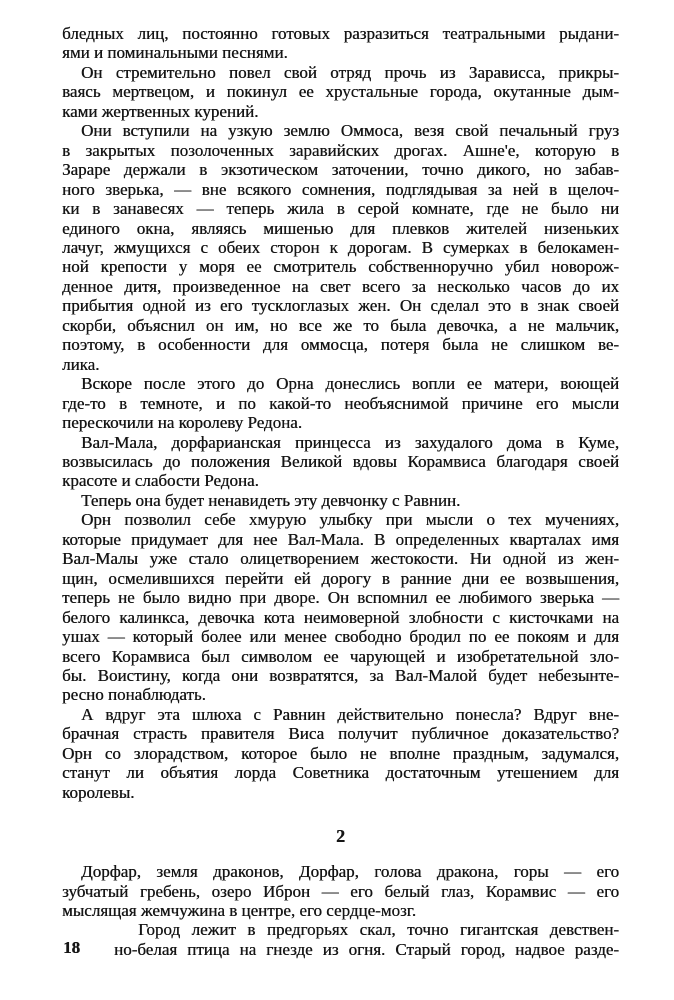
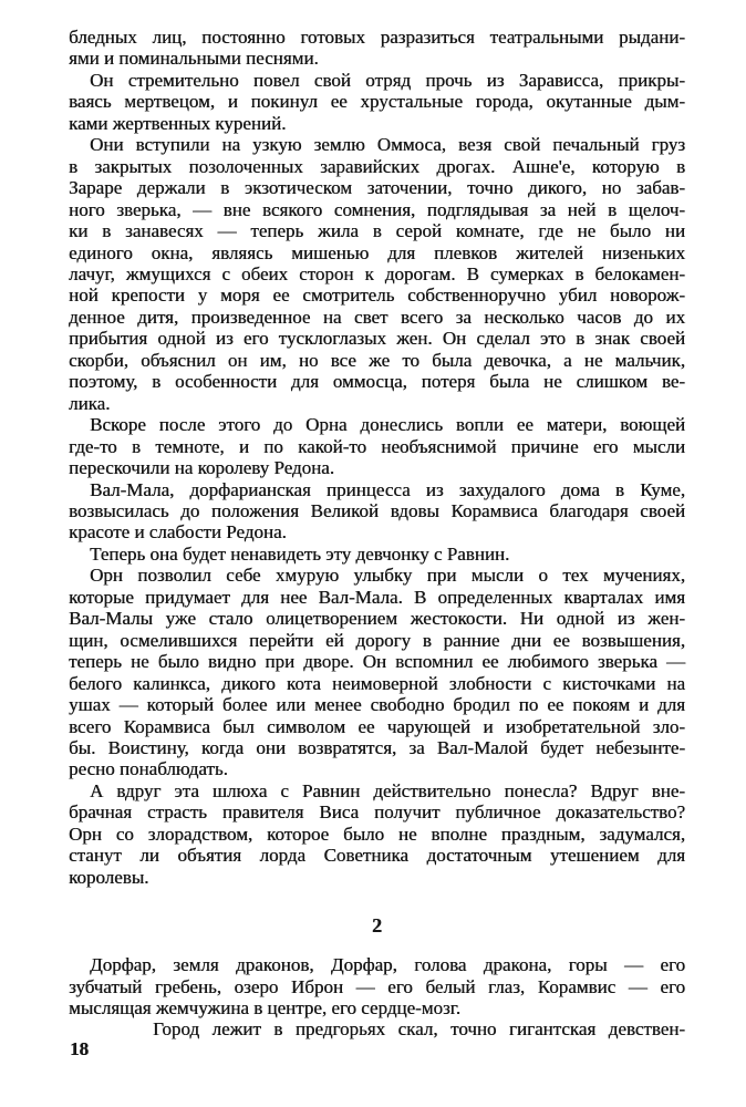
  бледных лиц, постоянно готовых разразиться театральными рыдани-
  ями и поминальными песнями.
  Он стремительно повел свой отряд прочь из Зарависса, прикры-
  ваясь мертвецом, и покинул ее хрустальные города, окутанные дым-
  ками жертвенных курений.
  Они вступили на узкую землю Оммоса, везя свой печальный груз
  в закрытых позолоченных заравийских дрогах. Ашне'е, которую в
  Зараре держали в экзотическом заточении, точно дикого, но забав-
  ного зверька, — вне всякого сомнения, подглядывая за ней в щелоч-
  ки в занавесях — теперь жила в серой комнате, где не было ни
  единого окна, являясь мишенью для плевков жителей низеньких
  лачуг, жмущихся с обеих сторон к дорогам. В сумерках в белокамен-
  ной крепости у моря ее смотритель собственноручно убил новорож-
  денное дитя, произведенное на свет всего за несколько часов до их
  прибытия одной из его тусклоглазых жен. Он сделал это в знак своей
  скорби, объяснил он им, но все же то была девочка, а не мальчик,
  поэтому, в особенности для оммосца, потеря была не слишком ве-
  лика.
  Вскоре после этого до Орна донеслись вопли ее матери, воющей
  где-то в темноте, и по какой-то необъяснимой причине его мысли
  перескочили на королеву Редона.
  Вал-Мала, дорфарианская принцесса из захудалого дома в Куме,
  возвысилась до положения Великой вдовы Корамвиса благодаря своей
  красоте и слабости Редона.
  Теперь она будет ненавидеть эту девчонку с Равнин.
  Орн позволил себе хмурую улыбку при мысли о тех мучениях,
  которые придумает для нее Вал-Мала. В определенных кварталах имя
  Вал-Малы уже стало олицетворением жестокости. Ни одной из жен-
  щин, осмелившихся перейти ей дорогу в ранние дни ее возвышения,
  теперь не было видно при дворе. Он вспомнил ее любимого зверька —
- белого калинкса, девочка кота неимоверной злобности с кисточками на
+ белого калинкса, дикого кота неимоверной злобности с кисточками на
  ушах — который более или менее свободно бродил по ее покоям и для
  всего Корамвиса был символом ее чарующей и изобретательной зло-
  бы. Воистину, когда они возвратятся, за Вал-Малой будет небезынте-
  ресно понаблюдать.
  А вдруг эта шлюха с Равнин действительно понесла? Вдруг вне-
  брачная страсть правителя Виса получит публичное доказательство?
  Орн со злорадством, которое было не вполне праздным, задумался,
  станут ли объятия лорда Советника достаточным утешением для
  королевы.
  2
  Дорфар, земля драконов, Дорфар, голова дракона, горы — его
  зубчатый гребень, озеро Иброн — его белый глаз, Корамвис — его
  мыслящая жемчужина в центре, его сердце-мозг.
  Город лежит в предгорьях скал, точно гигантская девствен-
- но-белая птица на гнезде из огня. Старый город, надвое разде-
  18
